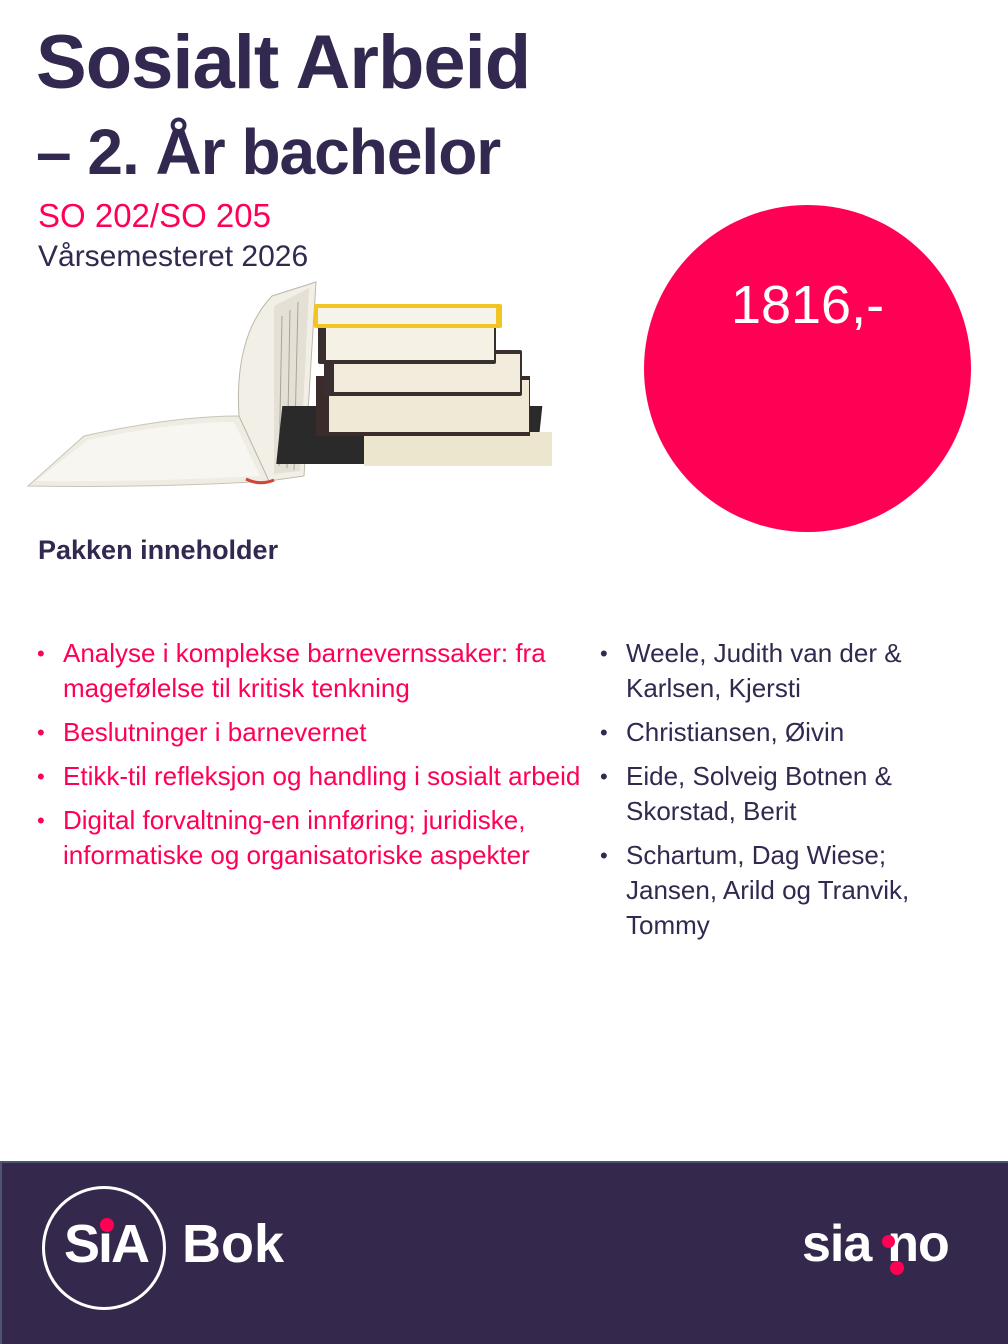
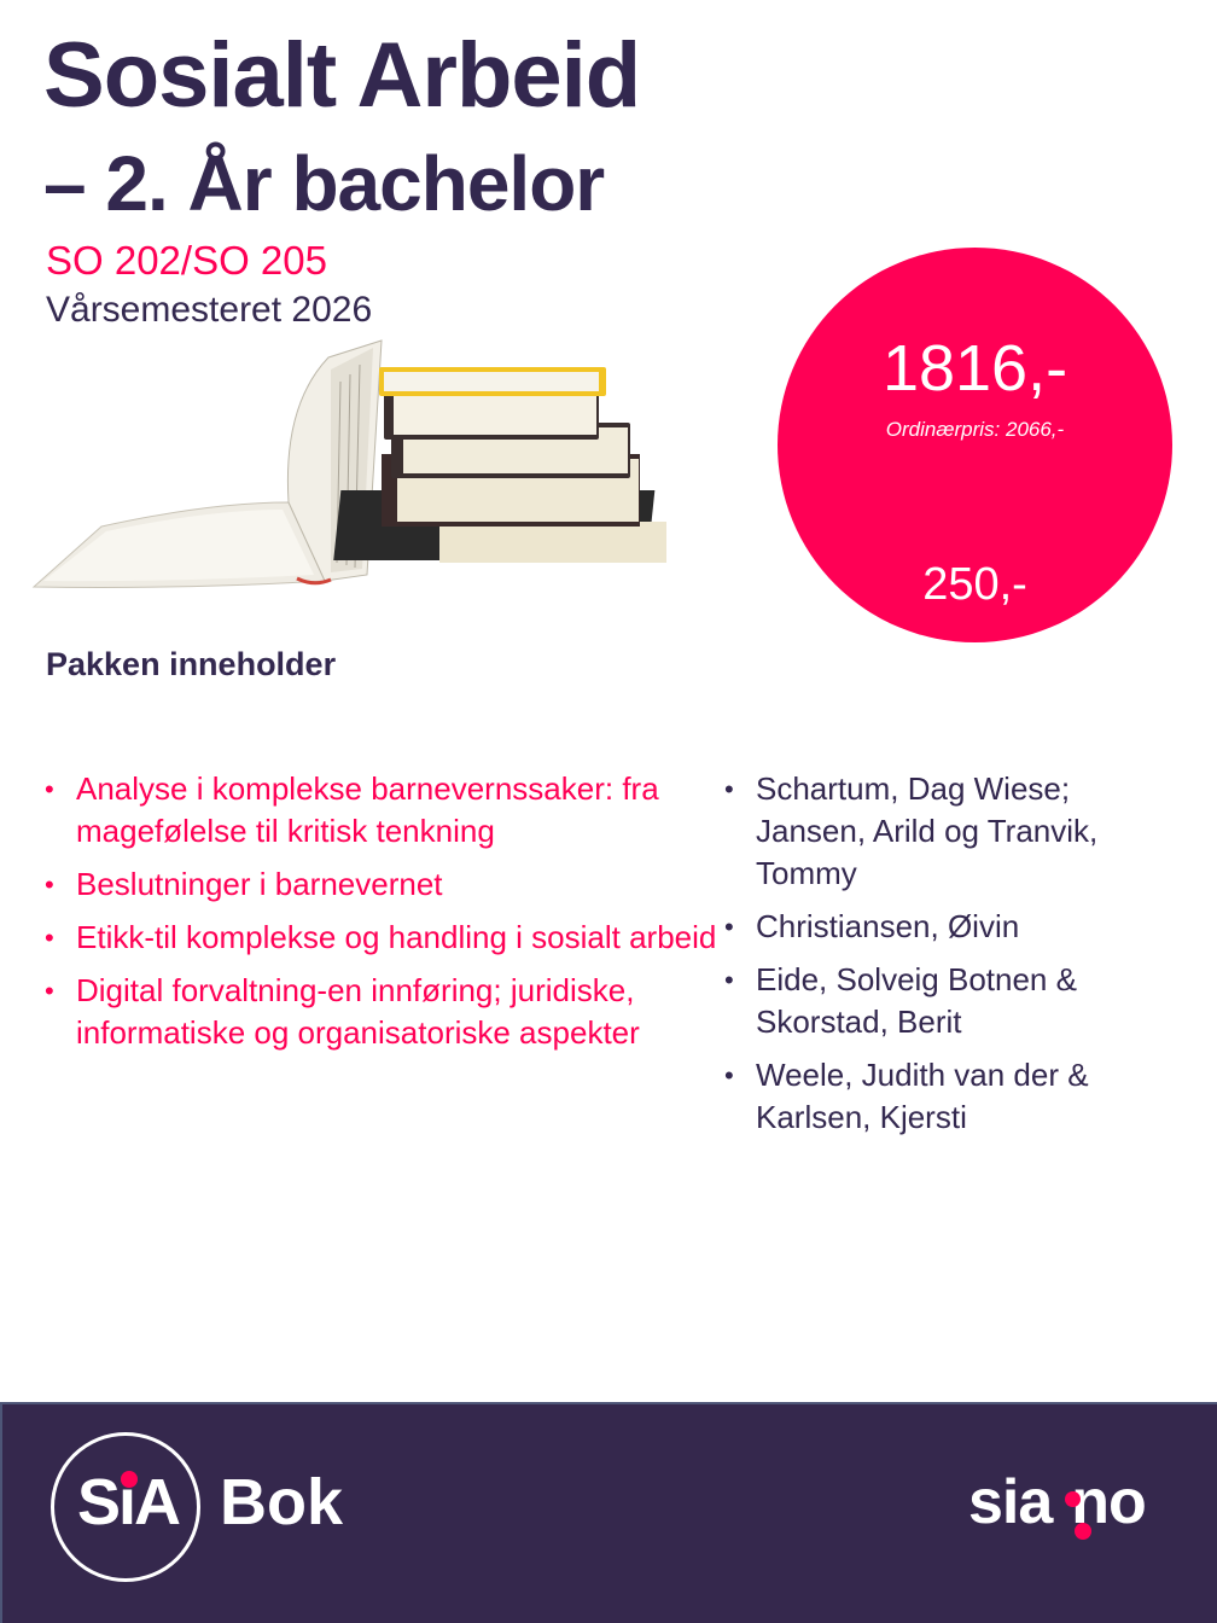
  Sosialt Arbeid
  – 2. År bachelor
  SO 202/SO 205
  Vårsemesteret 2026
  1816,-
+ Ordinærpris: 2066,-
+ 250,-
  Pakken inneholder
  •
  Analyse i komplekse barnevernssaker: fra magefølelse til kritisk tenkning
  •
  Beslutninger i barnevernet
  •
- Etikk-til refleksjon og handling i sosialt arbeid
+ Etikk-til komplekse og handling i sosialt arbeid
  •
  Digital forvaltning-en innføring; juridiske, informatiske og organisatoriske aspekter
  •
- Weele, Judith van der & Karlsen, Kjersti
+ Schartum, Dag Wiese; Jansen, Arild og Tranvik, Tommy
  •
  Christiansen, Øivin
  •
  Eide, Solveig Botnen & Skorstad, Berit
  •
- Schartum, Dag Wiese; Jansen, Arild og Tranvik, Tommy
+ Weele, Judith van der & Karlsen, Kjersti
  SiA
  Bok
  sia no
